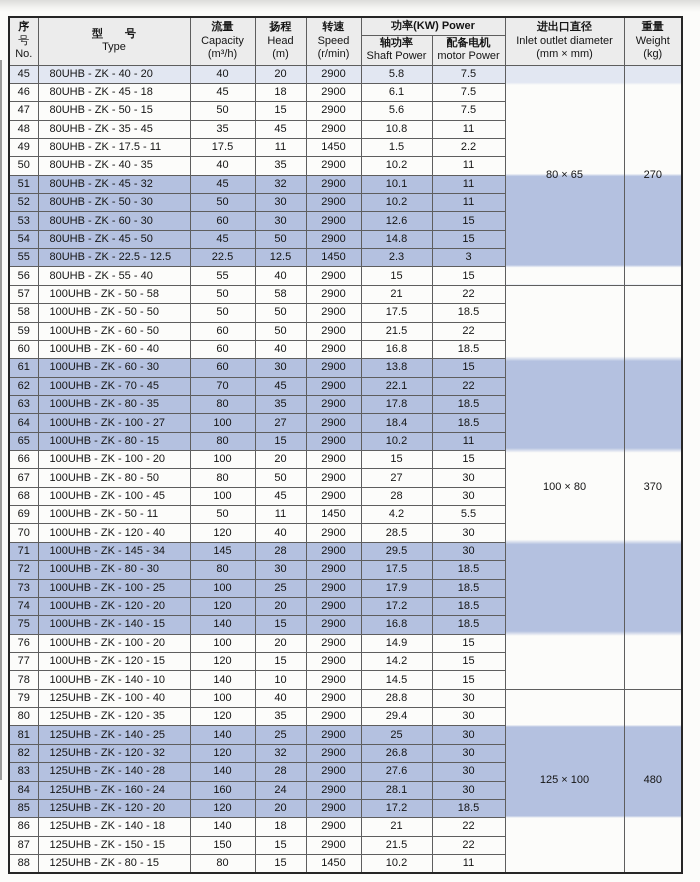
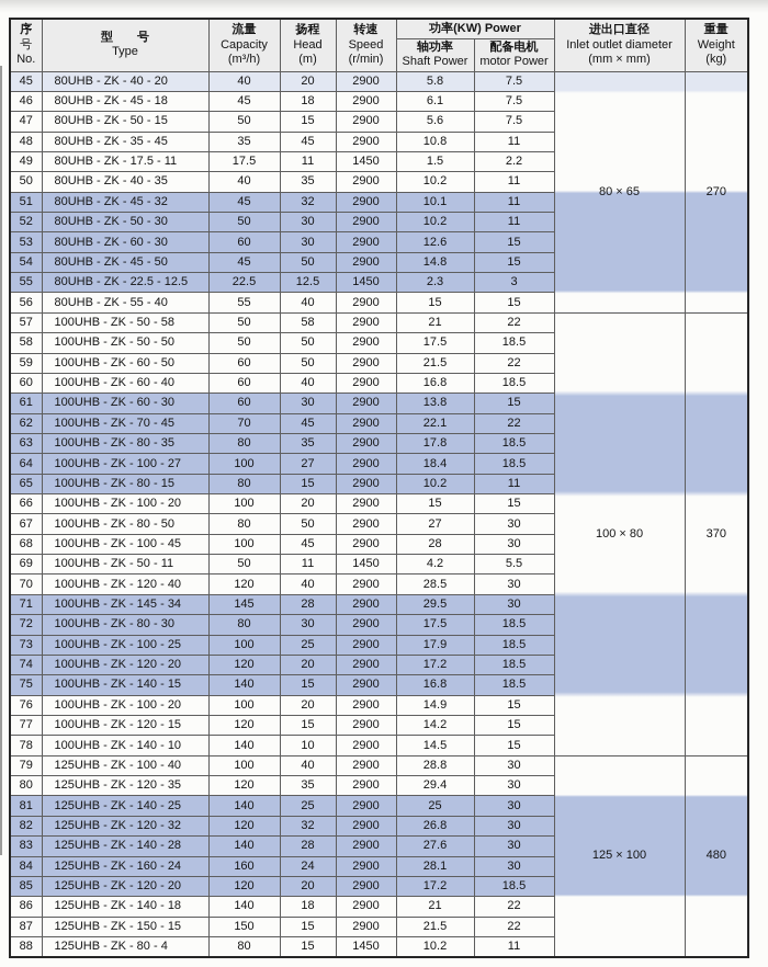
  序 号 No.	型 号 Type	流量 Capacity (m³/h)	扬程 Head (m)	转速 Speed (r/min)	功率(KW) Power	进出口直径 Inlet outlet diameter (mm × mm)	重量 Weight (kg)
  轴功率 Shaft Power	配备电机 motor Power
  45	80UHB - ZK - 40 - 20	40	20	2900	5.8	7.5	80 × 65	270
  46	80UHB - ZK - 45 - 18	45	18	2900	6.1	7.5
  47	80UHB - ZK - 50 - 15	50	15	2900	5.6	7.5
  48	80UHB - ZK - 35 - 45	35	45	2900	10.8	11
  49	80UHB - ZK - 17.5 - 11	17.5	11	1450	1.5	2.2
  50	80UHB - ZK - 40 - 35	40	35	2900	10.2	11
  51	80UHB - ZK - 45 - 32	45	32	2900	10.1	11
  52	80UHB - ZK - 50 - 30	50	30	2900	10.2	11
  53	80UHB - ZK - 60 - 30	60	30	2900	12.6	15
  54	80UHB - ZK - 45 - 50	45	50	2900	14.8	15
  55	80UHB - ZK - 22.5 - 12.5	22.5	12.5	1450	2.3	3
  56	80UHB - ZK - 55 - 40	55	40	2900	15	15
  57	100UHB - ZK - 50 - 58	50	58	2900	21	22	100 × 80	370
  58	100UHB - ZK - 50 - 50	50	50	2900	17.5	18.5
  59	100UHB - ZK - 60 - 50	60	50	2900	21.5	22
  60	100UHB - ZK - 60 - 40	60	40	2900	16.8	18.5
  61	100UHB - ZK - 60 - 30	60	30	2900	13.8	15
  62	100UHB - ZK - 70 - 45	70	45	2900	22.1	22
  63	100UHB - ZK - 80 - 35	80	35	2900	17.8	18.5
  64	100UHB - ZK - 100 - 27	100	27	2900	18.4	18.5
  65	100UHB - ZK - 80 - 15	80	15	2900	10.2	11
  66	100UHB - ZK - 100 - 20	100	20	2900	15	15
  67	100UHB - ZK - 80 - 50	80	50	2900	27	30
  68	100UHB - ZK - 100 - 45	100	45	2900	28	30
  69	100UHB - ZK - 50 - 11	50	11	1450	4.2	5.5
  70	100UHB - ZK - 120 - 40	120	40	2900	28.5	30
  71	100UHB - ZK - 145 - 34	145	28	2900	29.5	30
  72	100UHB - ZK - 80 - 30	80	30	2900	17.5	18.5
  73	100UHB - ZK - 100 - 25	100	25	2900	17.9	18.5
  74	100UHB - ZK - 120 - 20	120	20	2900	17.2	18.5
  75	100UHB - ZK - 140 - 15	140	15	2900	16.8	18.5
  76	100UHB - ZK - 100 - 20	100	20	2900	14.9	15
  77	100UHB - ZK - 120 - 15	120	15	2900	14.2	15
  78	100UHB - ZK - 140 - 10	140	10	2900	14.5	15
  79	125UHB - ZK - 100 - 40	100	40	2900	28.8	30	125 × 100	480
  80	125UHB - ZK - 120 - 35	120	35	2900	29.4	30
  81	125UHB - ZK - 140 - 25	140	25	2900	25	30
  82	125UHB - ZK - 120 - 32	120	32	2900	26.8	30
  83	125UHB - ZK - 140 - 28	140	28	2900	27.6	30
  84	125UHB - ZK - 160 - 24	160	24	2900	28.1	30
  85	125UHB - ZK - 120 - 20	120	20	2900	17.2	18.5
  86	125UHB - ZK - 140 - 18	140	18	2900	21	22
  87	125UHB - ZK - 150 - 15	150	15	2900	21.5	22
- 88	125UHB - ZK - 80 - 15	80	15	1450	10.2	11
+ 88	125UHB - ZK - 80 - 4	80	15	1450	10.2	11
